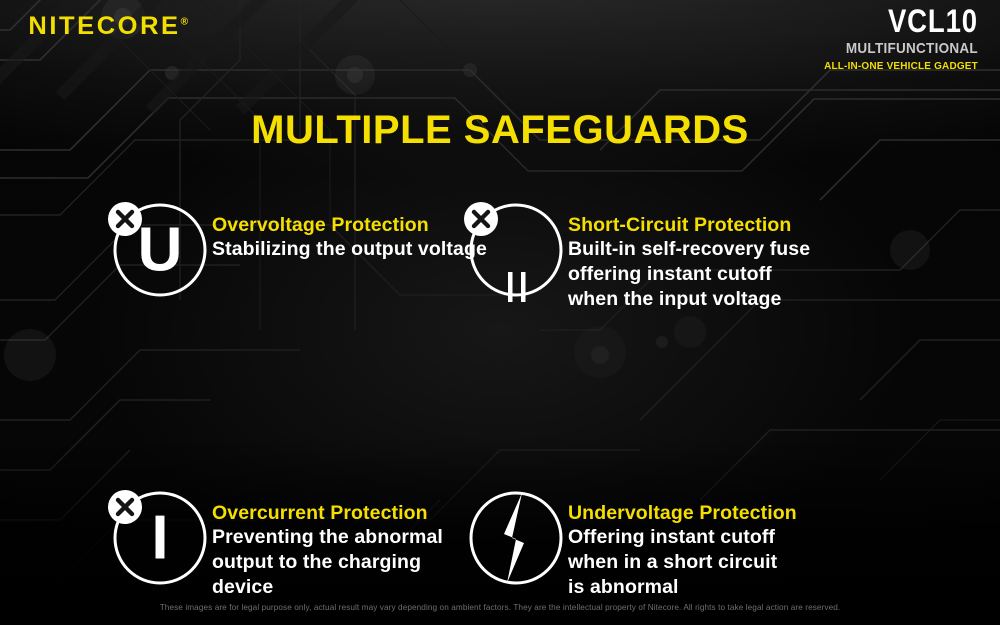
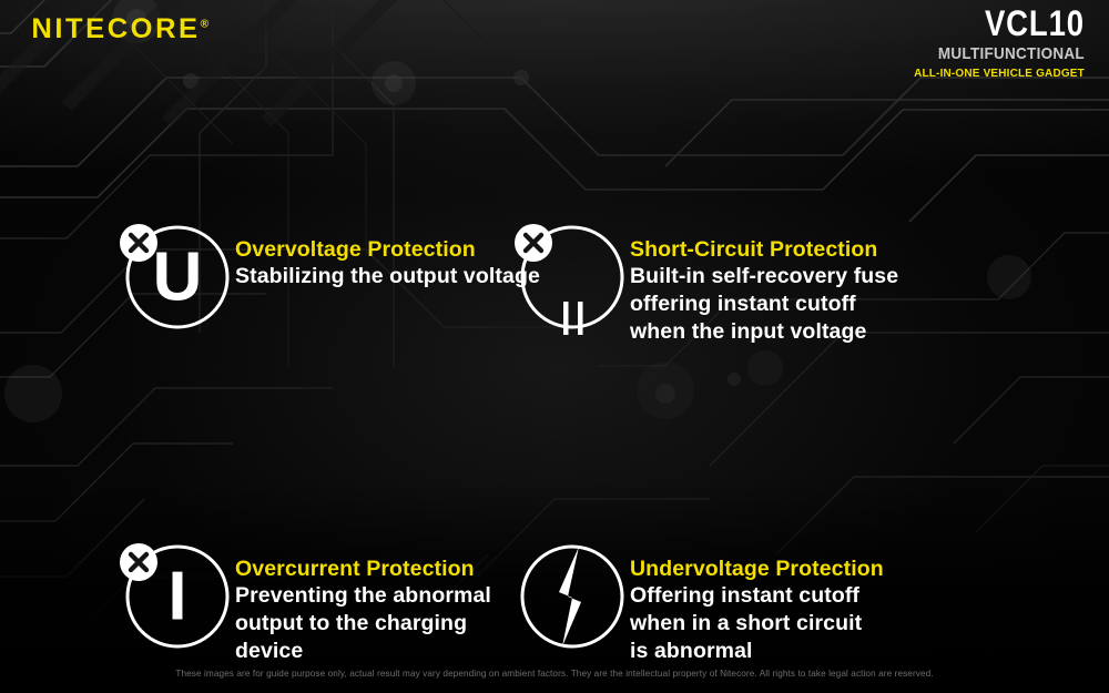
  NITECORE®
  VCL10
  MULTIFUNCTIONAL
  ALL-IN-ONE VEHICLE GADGET
- MULTIPLE SAFEGUARDS
  U
  Overvoltage Protection
  Stabilizing the output voltae
  Short-Circuit Protection
  Built-in self-recovery fuse
  offering instant cutoff
  when the input voltage
  I
  Overcurrent Protection
  Preventing the abnormal
  output to the charging
  device
  Undervoltage Protection
  Offering instant cutoff
  when in a short circuit
  is abnormal
- These images are for legal purpose only, actual result may vary depending on ambient factors. They are the intellectual property of Nitecore. All rights to take legal action are reserved.
+ These images are for guide purpose only, actual result may vary depending on ambient factors. They are the intellectual property of Nitecore. All rights to take legal action are reserved.
